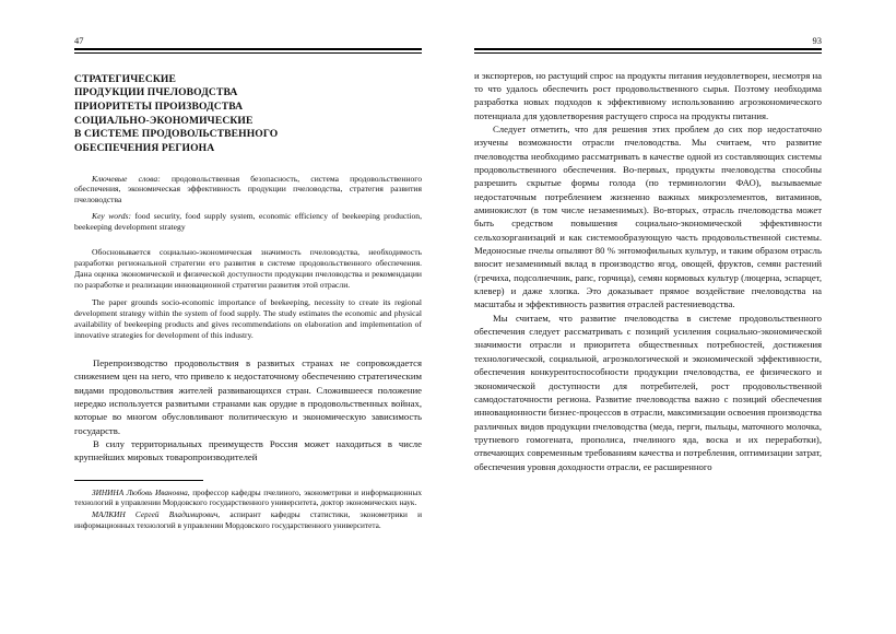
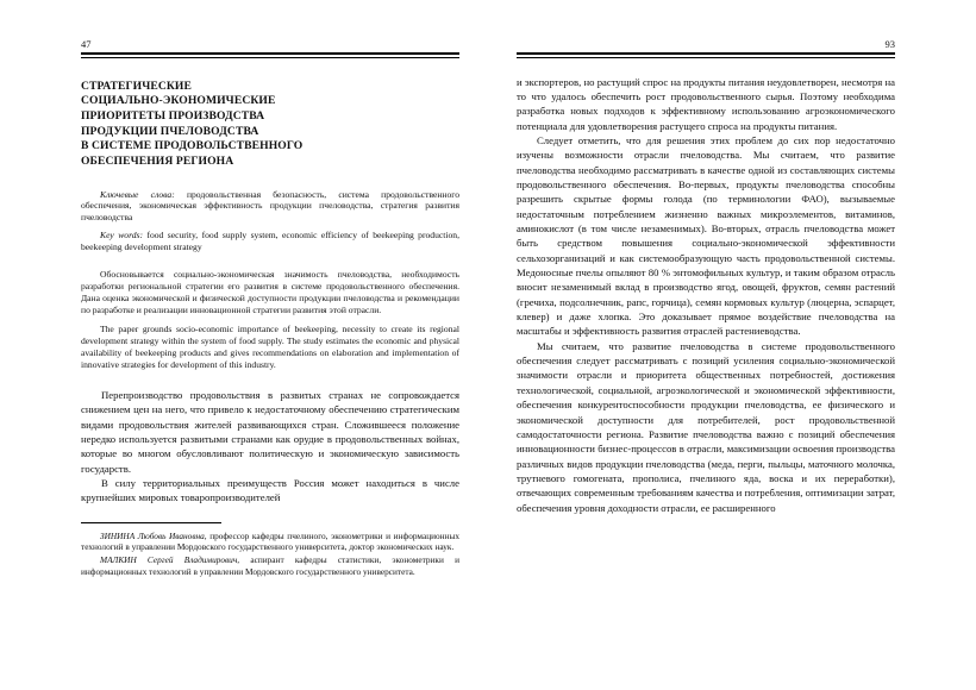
  47
  СТРАТЕГИЧЕСКИЕ
- ПРОДУКЦИИ ПЧЕЛОВОДСТВА
+ СОЦИАЛЬНО-ЭКОНОМИЧЕСКИЕ
  ПРИОРИТЕТЫ ПРОИЗВОДСТВА
- СОЦИАЛЬНО-ЭКОНОМИЧЕСКИЕ
+ ПРОДУКЦИИ ПЧЕЛОВОДСТВА
  В СИСТЕМЕ ПРОДОВОЛЬСТВЕННОГО
  ОБЕСПЕЧЕНИЯ РЕГИОНА
  Ключевые слова: продовольственная безопасность, система продовольственного обеспечения, экономическая эффективность продукции пчеловодства, стратегия развития пчеловодства
  Key words: food security, food supply system, economic efficiency of beekeeping production, beekeeping development strategy
  Обосновывается социально-экономическая значимость пчеловодства, необходимость разработки региональной стратегии его развития в системе продовольственного обеспечения. Дана оценка экономической и физической доступности продукции пчеловодства и рекомендации по разработке и реализации инновационной стратегии развития этой отрасли.
  The paper grounds socio-economic importance of beekeeping, necessity to create its regional development strategy within the system of food supply. The study estimates the economic and physical availability of beekeeping products and gives recommendations on elaboration and implementation of innovative strategies for development of this industry.
  Перепроизводство продовольствия в развитых странах не сопровождается снижением цен на него, что привело к недостаточному обеспечению стратегическим видами продовольствия жителей развивающихся стран. Сложившееся положение нередко используется развитыми странами как орудие в продовольственных войнах, которые во многом обусловливают политическую и экономическую зависимость государств.
  В силу территориальных преимуществ Россия может находиться в числе крупнейших мировых товаропроизводителей
  ЗИНИНА Любовь Ивановна, профессор кафедры пчелиного, эконометрики и информационных технологий в управлении Мордовского государственного университета, доктор экономических наук.
  МАЛКИН Сергей Владимирович, аспирант кафедры статистики, эконометрики и информационных технологий в управлении Мордовского государственного университета.
  93
  и экспортеров, но растущий спрос на продукты питания неудовлетворен, неcмотря на то что удалось обеспечить рост продовольственного сырья. Поэтому необходима разработка новых подходов к эффективному использованию агроэкономического потенциала для удовлетворения растущего спроса на продукты питания.
  Следует отметить, что для решения этих проблем до сих пор недостаточно изучены возможности отрасли пчеловодства. Мы считаем, что развитие пчеловодства необходимо рассматривать в качестве одной из составляющих системы продовольственного обеспечения. Во-первых, продукты пчеловодства способны разрешить скрытые формы голода (по терминологии ФАО), вызываемые недостаточным потреблением жизненно важных микроэлементов, витаминов, аминокислот (в том числе незаменимых). Во-вторых, отрасль пчеловодства может быть средством повышения социально-экономической эффективности сельхозорганизаций и как системообразующую часть продовольственной системы. Медоносные пчелы опыляют 80 % энтомофильных культур, и таким образом отрасль вносит незаменимый вклад в производство ягод, овощей, фруктов, семян растений (гречиха, подсолнечник, рапс, горчица), семян кормовых культур (люцерна, эспарцет, клевер) и даже хлопка. Это доказывает прямое воздействие пчеловодства на масштабы и эффективность развития отраслей растениеводства.
  Мы считаем, что развитие пчеловодства в системе продовольственного обеспечения следует рассматривать с позиций усиления социально-экономической значимости отрасли и приоритета общественных потребностей, достижения технологической, социальной, агроэкологической и экономической эффективности, обеспечения конкурентоспособности продукции пчеловодства, ее физического и экономической доступности для потребителей, рост продовольственной самодостаточности региона. Развитие пчеловодства важно с позиций обеспечения инновационности бизнес-процессов в отрасли, максимизации освоения производства различных видов продукции пчеловодства (меда, перги, пыльцы, маточного молочка, трутневого гомогената, прополиса, пчелиного яда, воска и их переработки), отвечающих современным требованиям качества и потребления, оптимизации затрат, обеспечения уровня доходности отрасли, ее расширенного
